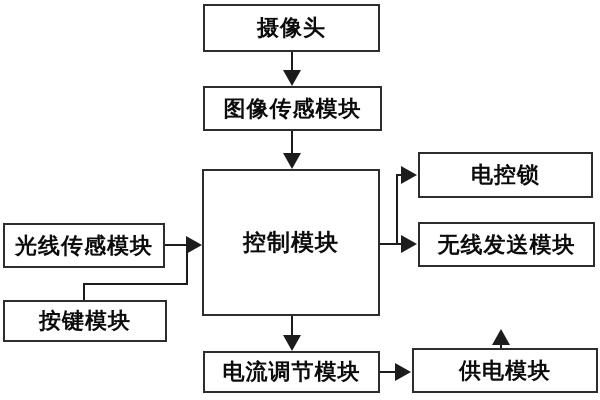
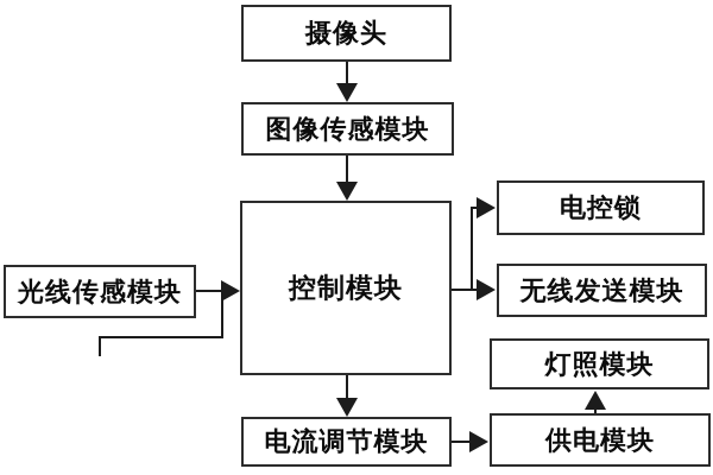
  摄像头
  图像传感模块
  控制模块
  光线传感模块
- 按键模块
  电控锁
  无线发送模块
+ 灯照模块
  供电模块
  电流调节模块
